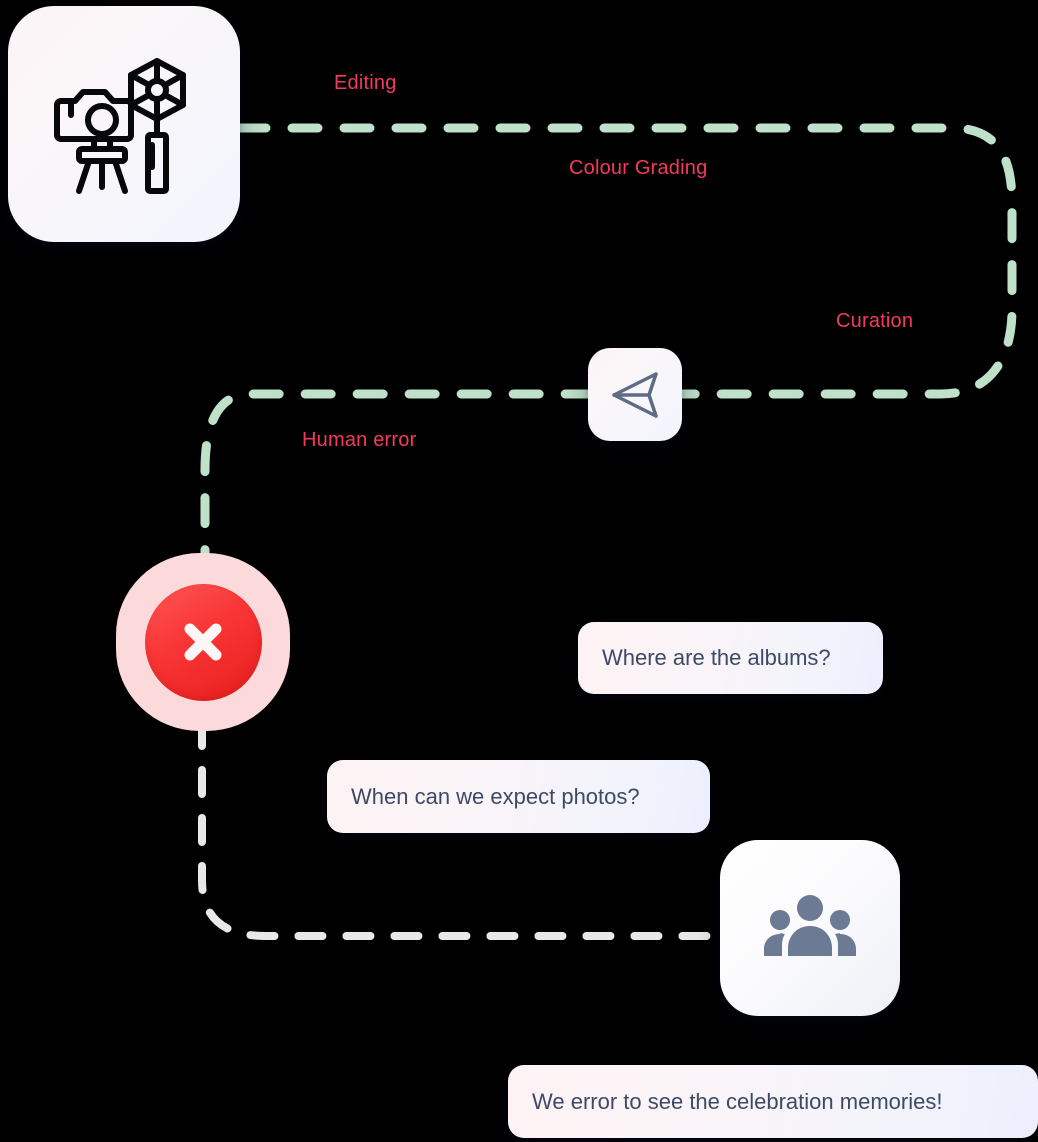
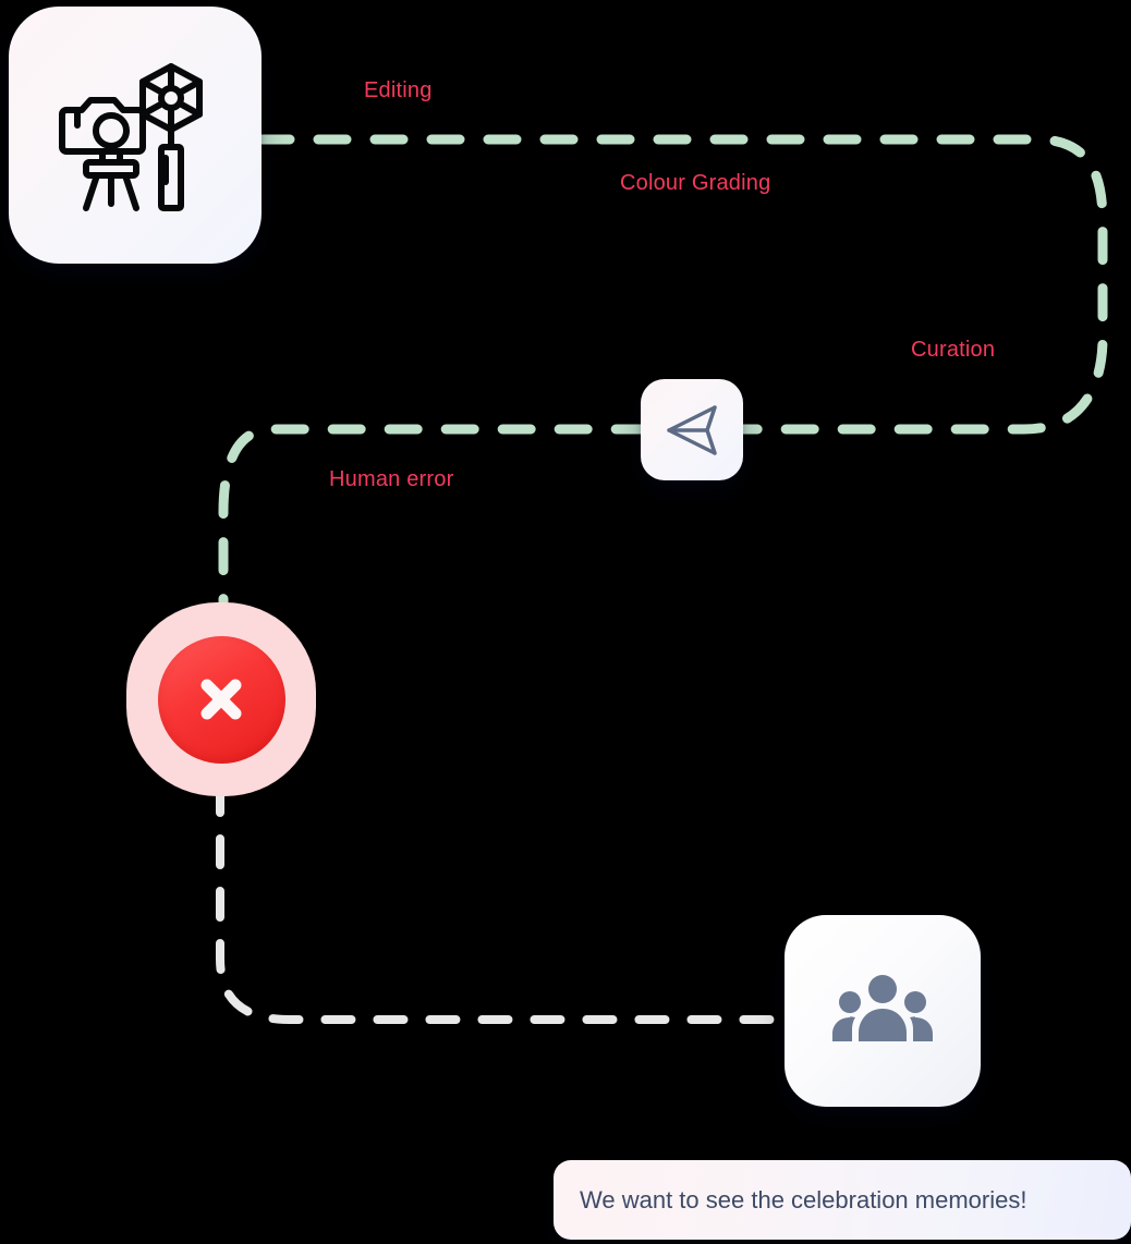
  Editing
  Colour Grading
  Curation
  Human error
- Where are the albums?
- When can we expect photos?
- We error to see the celebration memories!
+ We want to see the celebration memories!
